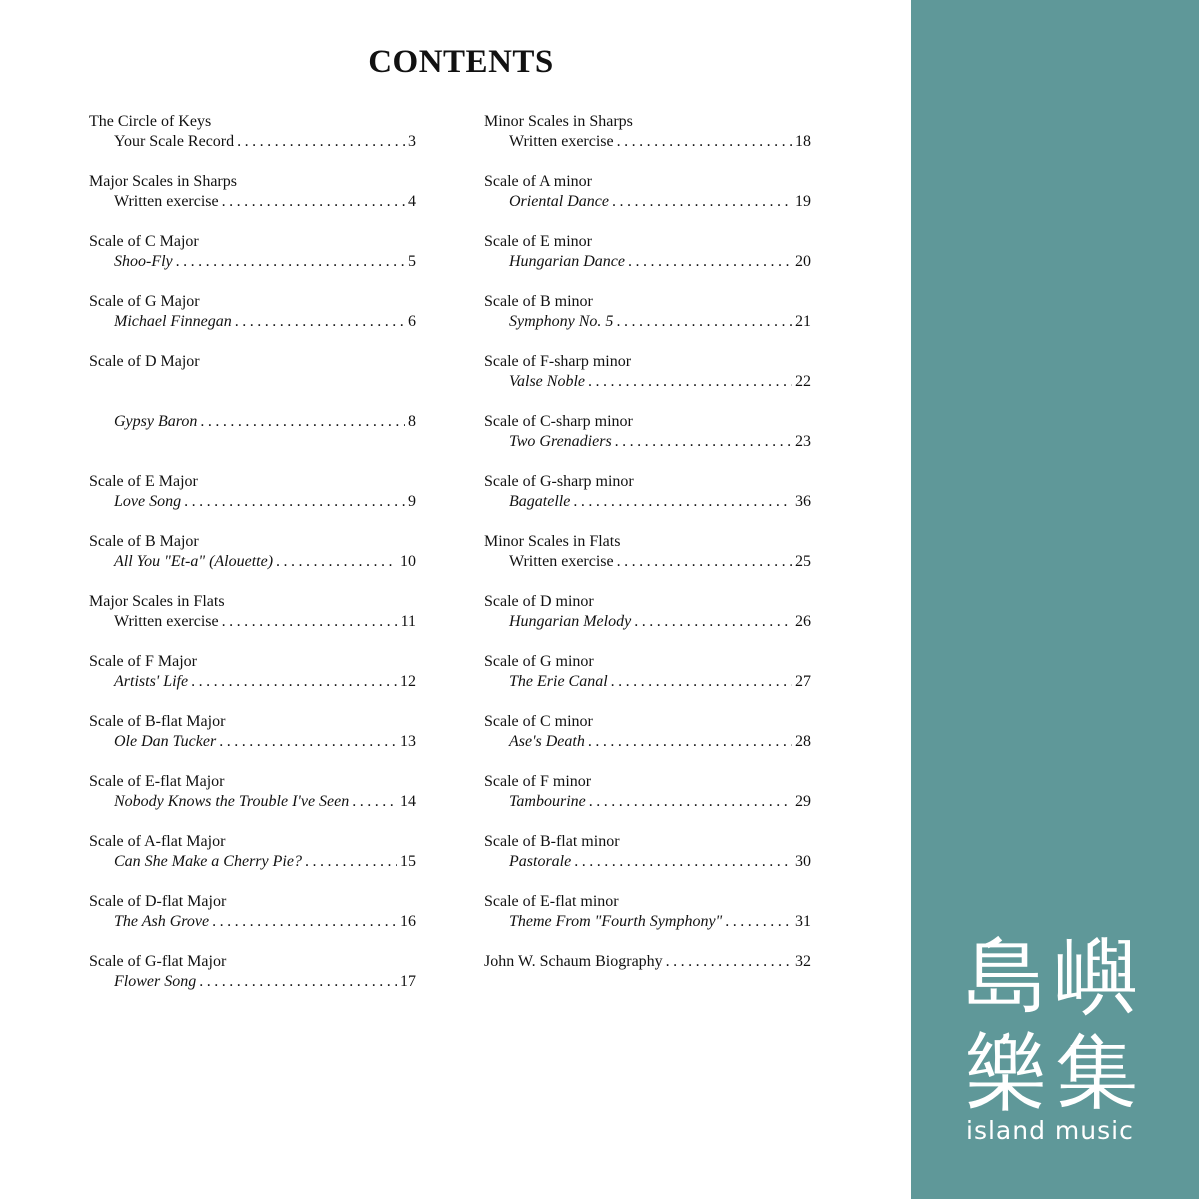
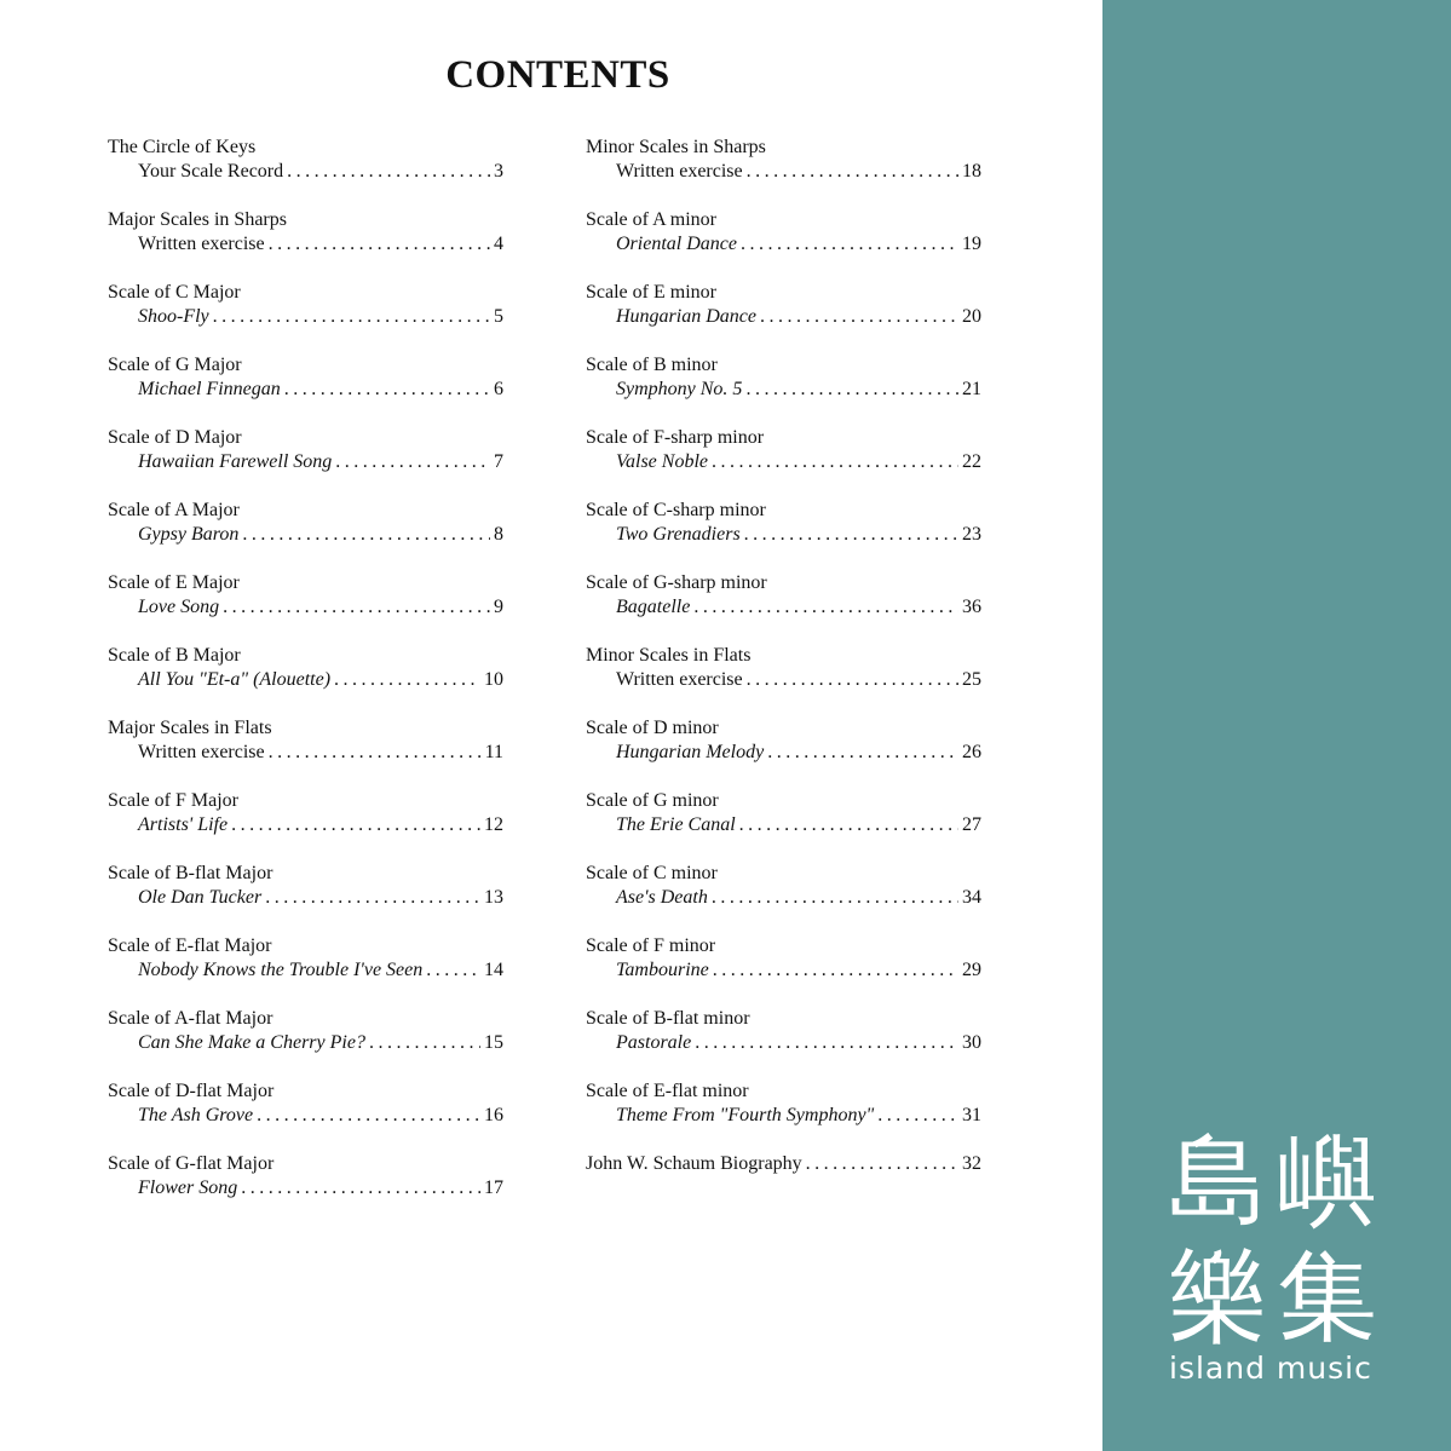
  CONTENTS
  The Circle of Keys
  Your Scale Record
  3
  Major Scales in Sharps
  Written exercise
  4
  Scale of C Major
  Shoo-Fly
  5
  Scale of G Major
  Michael Finnegan
  6
  Scale of D Major
+ Hawaiian Farewell Song
+ 7
+ Scale of A Major
  Gypsy Baron
  8
  Scale of E Major
  Love Song
  9
  Scale of B Major
  All You "Et-a" (Alouette)
  10
  Major Scales in Flats
  Written exercise
  11
  Scale of F Major
  Artists' Life
  12
  Scale of B-flat Major
  Ole Dan Tucker
  13
  Scale of E-flat Major
  Nobody Knows the Trouble I've Seen
  14
  Scale of A-flat Major
  Can She Make a Cherry Pie?
  15
  Scale of D-flat Major
  The Ash Grove
  16
  Scale of G-flat Major
  Flower Song
  17
  Minor Scales in Sharps
  Written exercise
  18
  Scale of A minor
  Oriental Dance
  19
  Scale of E minor
  Hungarian Dance
  20
  Scale of B minor
  Symphony No. 5
  21
  Scale of F-sharp minor
  Valse Noble
  22
  Scale of C-sharp minor
  Two Grenadiers
  23
  Scale of G-sharp minor
  Bagatelle
  36
  Minor Scales in Flats
  Written exercise
  25
  Scale of D minor
  Hungarian Melody
  26
  Scale of G minor
  The Erie Canal
  27
  Scale of C minor
  Ase's Death
- 28
+ 34
  Scale of F minor
  Tambourine
  29
  Scale of B-flat minor
  Pastorale
  30
  Scale of E-flat minor
  Theme From "Fourth Symphony"
  31
  John W. Schaum Biography
  32
  島嶼
  樂集
  island music
